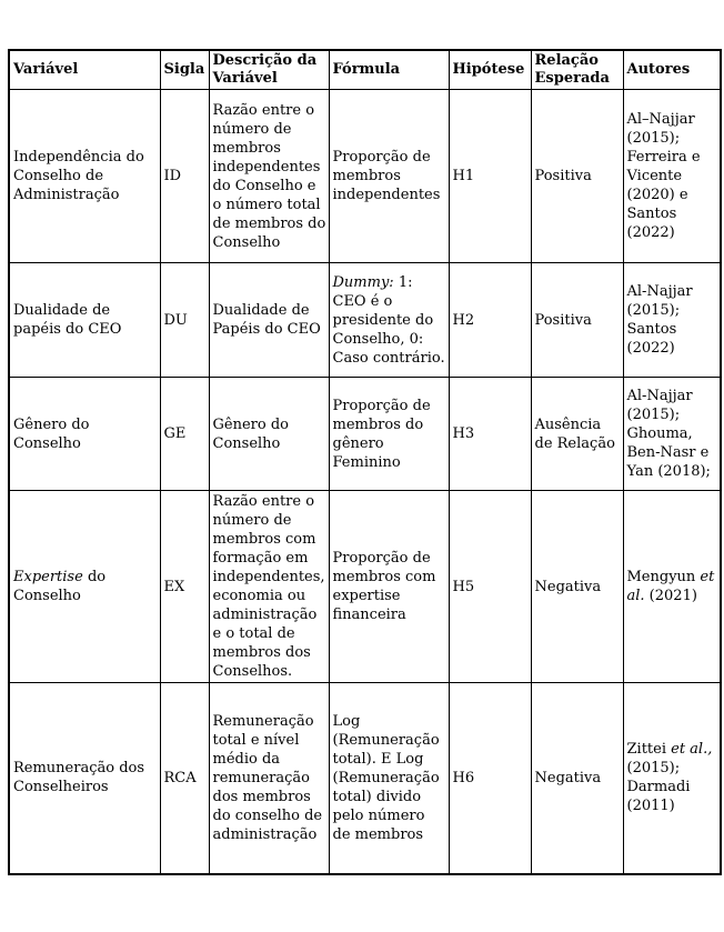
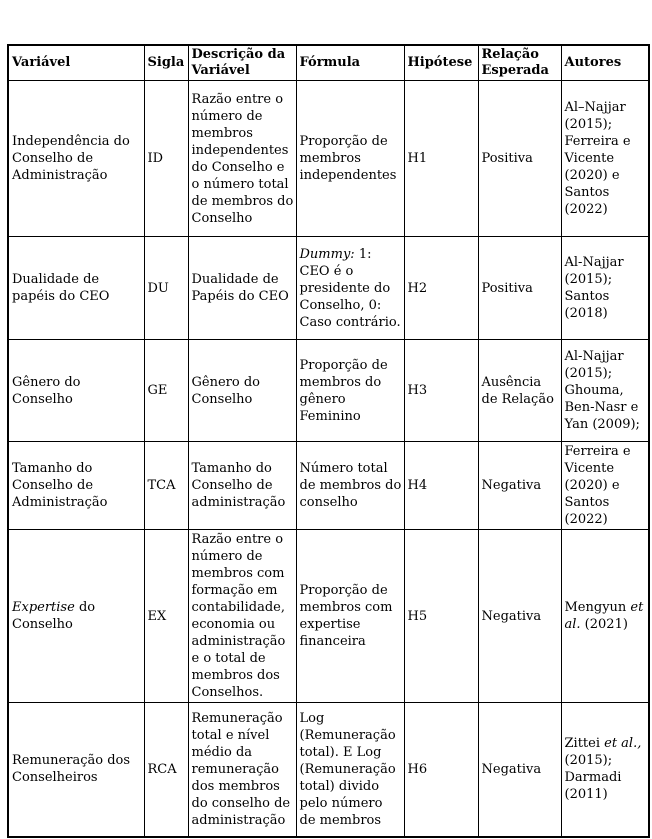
  Variável	Sigla	Descrição da Variável	Fórmula	Hipótese	Relação Esperada	Autores
  Independência do Conselho de Administração	ID	Razão entre o número de membros independentes do Conselho e o número total de membros do Conselho	Proporção de membros independentes	H1	Positiva	Al–Najjar (2015); Ferreira e Vicente (2020) e Santos (2022)
- Dualidade de papéis do CEO	DU	Dualidade de Papéis do CEO	Dummy: 1: CEO é o presidente do Conselho, 0: Caso contrário.	H2	Positiva	Al-Najjar (2015); Santos (2022)
+ Dualidade de papéis do CEO	DU	Dualidade de Papéis do CEO	Dummy: 1: CEO é o presidente do Conselho, 0: Caso contrário.	H2	Positiva	Al-Najjar (2015); Santos (2018)
- Gênero do Conselho	GE	Gênero do Conselho	Proporção de membros do gênero Feminino	H3	Ausência de Relação	Al-Najjar (2015); Ghouma, Ben-Nasr e Yan (2018);
+ Gênero do Conselho	GE	Gênero do Conselho	Proporção de membros do gênero Feminino	H3	Ausência de Relação	Al-Najjar (2015); Ghouma, Ben-Nasr e Yan (2009);
+ Tamanho do Conselho de Administração	TCA	Tamanho do Conselho de administração	Número total de membros do conselho	H4	Negativa	Ferreira e Vicente (2020) e Santos (2022)
- Expertise do Conselho	EX	Razão entre o número de membros com formação em independentes, economia ou administração e o total de membros dos Conselhos.	Proporção de membros com expertise financeira	H5	Negativa	Mengyun et al. (2021)
+ Expertise do Conselho	EX	Razão entre o número de membros com formação em contabilidade, economia ou administração e o total de membros dos Conselhos.	Proporção de membros com expertise financeira	H5	Negativa	Mengyun et al. (2021)
  Remuneração dos Conselheiros	RCA	Remuneração total e nível médio da remuneração dos membros do conselho de administração	Log (Remuneração total). E Log (Remuneração total) divido pelo número de membros	H6	Negativa	Zittei et al., (2015); Darmadi (2011)
